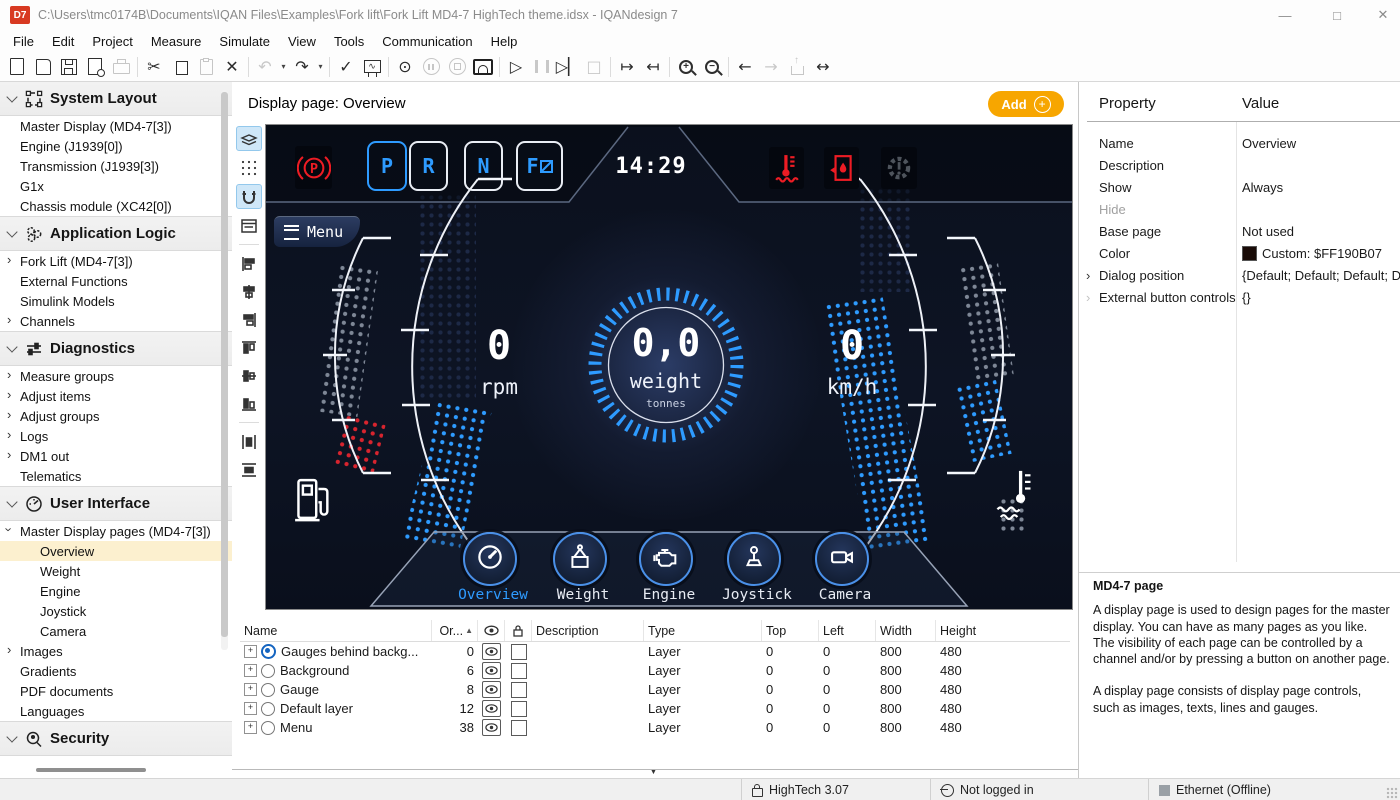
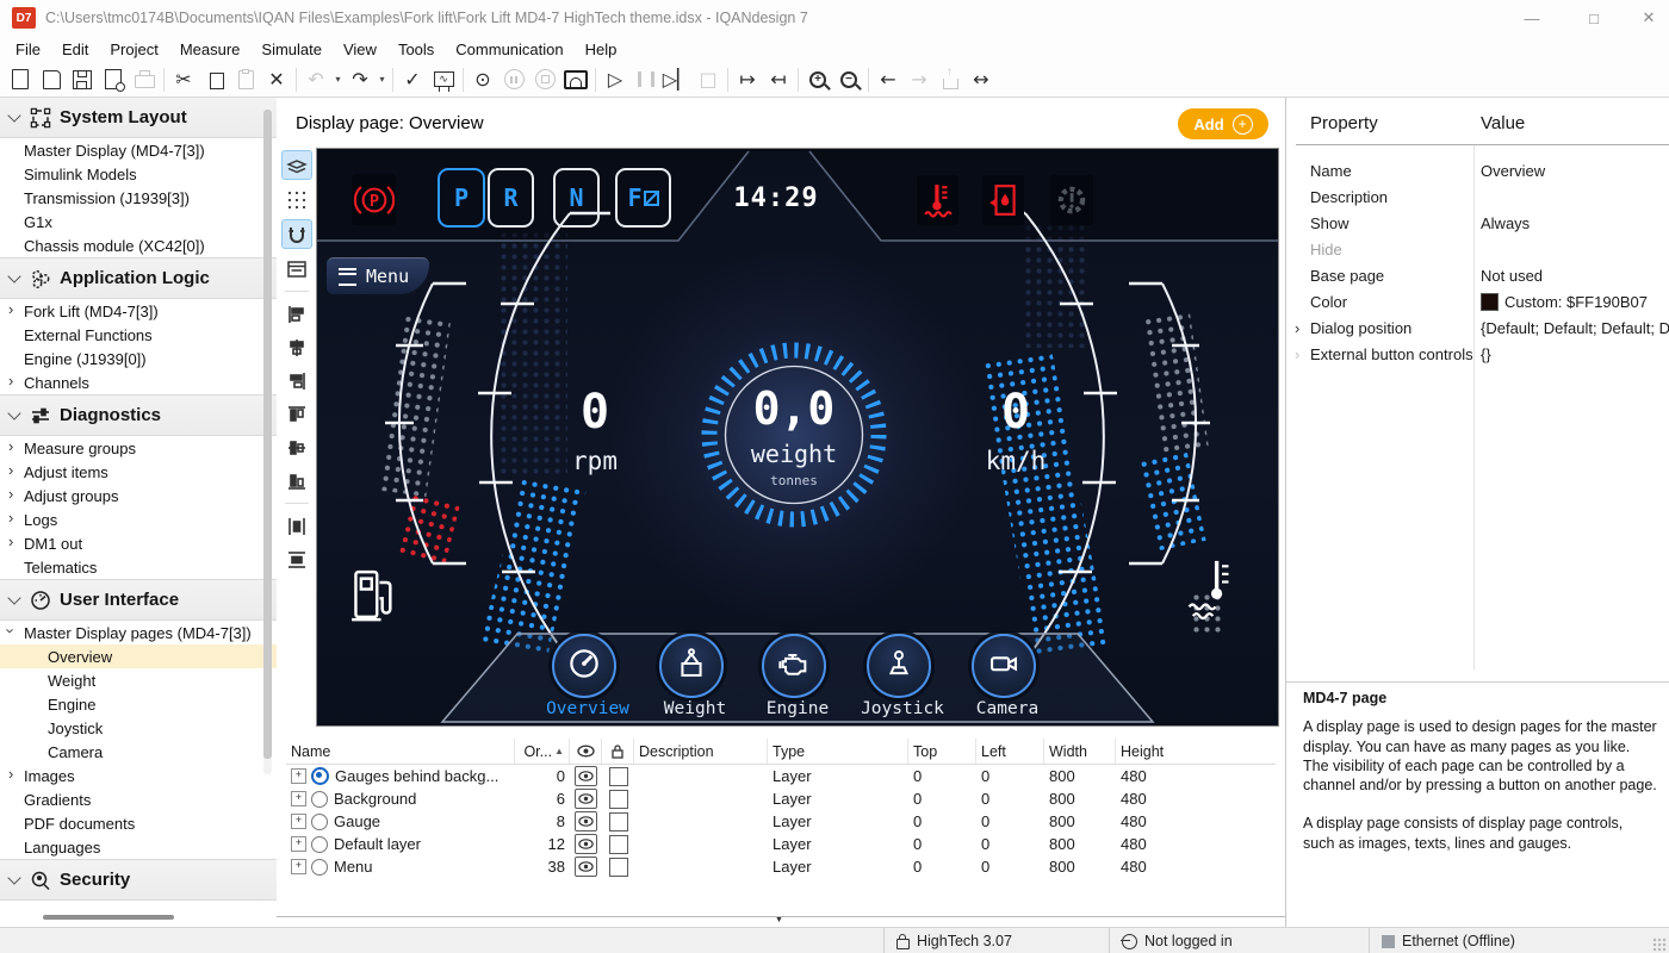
  D7
  C:\Users\tmc0174B\Documents\IQAN Files\Examples\Fork lift\Fork Lift MD4-7 HighTech theme.idsx - IQANdesign 7
  —
  □
  ✕
  File
  Edit
  Project
  Measure
  Simulate
  View
  Tools
  Communication
  Help
  ✂
  ✕
  ↶
  ▾
  ↷
  ▾
  ✓
  ∿
  ⊙
  ▷
  ▷▏
  □
  ↦
  ↤
  +
  −
  ←
  →
  ↔
  System Layout
  Master Display (MD4-7[3])
- Engine (J1939[0])
+ Simulink Models
  Transmission (J1939[3])
  G1x
  Chassis module (XC42[0])
  Application Logic
  ›
  Fork Lift (MD4-7[3])
  External Functions
- Simulink Models
+ Engine (J1939[0])
  ›
  Channels
  Diagnostics
  ›
  Measure groups
  ›
  Adjust items
  ›
  Adjust groups
  ›
  Logs
  ›
  DM1 out
  Telematics
  User Interface
  Master Display pages (MD4-7[3])
  Overview
  Weight
  Engine
  Joystick
  Camera
  ›
  Images
  Gradients
  PDF documents
  Languages
  Security
  Display page: Overview
  Add
  +
  P
  P
  R
  N
  F
  14:29
  Menu
  0
  rpm
  0,0
  weight
  tonnes
  0
  km/h
  Overview
  Weight
  Engine
  Joystick
  Camera
  Name
  Or...
  ▲
  Description
  Type
  Top
  Left
  Width
  Height
  +
  Gauges behind backg...
  0
  Layer
  0
  0
  800
  480
  +
  Background
  6
  Layer
  0
  0
  800
  480
  +
  Gauge
  8
  Layer
  0
  0
  800
  480
  +
  Default layer
  12
  Layer
  0
  0
  800
  480
  +
  Menu
  38
  Layer
  0
  0
  800
  480
  Property
  Value
  Name
  Overview
  Description
  Show
  Always
  Hide
  Base page
  Not used
  Color
  Custom: $FF190B07
  ›
  Dialog position
  {Default; Default; Default; D
  ›
  External button controls
  {}
  MD4-7 page
  A display page is used to design pages for the master display. You can have as many pages as you like. The visibility of each page can be controlled by a channel and/or by pressing a button on another page.
  A display page consists of display page controls, such as images, texts, lines and gauges.
  HighTech 3.07
  Not logged in
  Ethernet (Offline)
